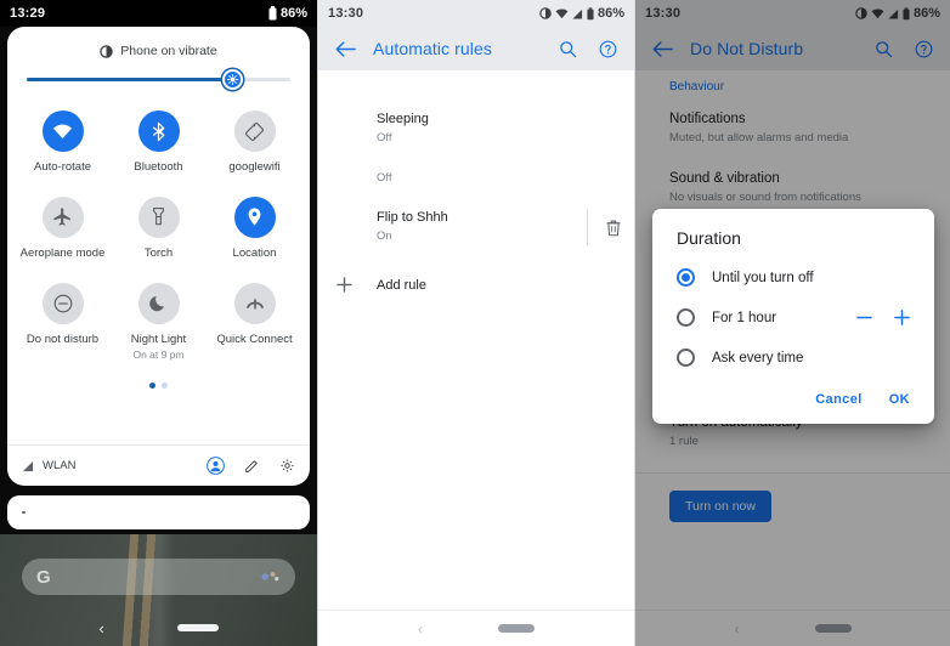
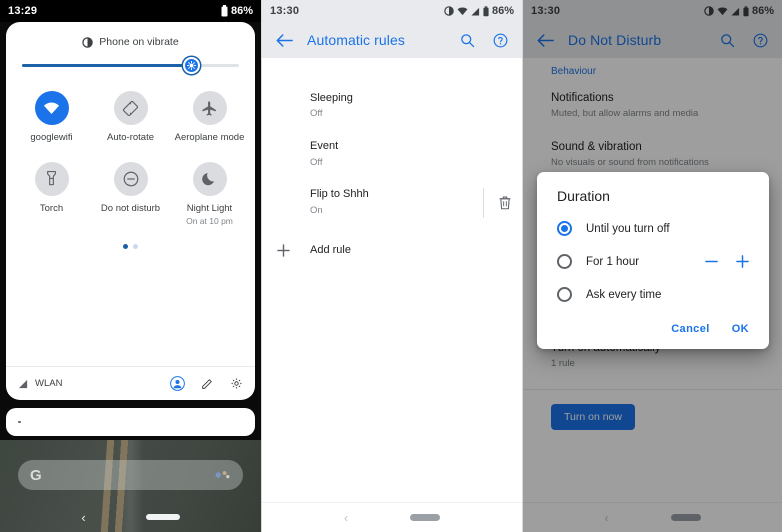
  13:29
  86%
  Phone on vibrate
- Auto-rotate
+ googlewifi
- Bluetooth
- googlewifi
+ Auto-rotate
  Aeroplane mode
  Torch
- Location
  Do not disturb
  Night Light
- On at 9 pm
+ On at 10 pm
- Quick Connect
  WLAN
  G
  ‹
  13:30
  86%
  Automatic rules
  Sleeping
  Off
+ Event
  Off
  Flip to Shhh
  On
  Add rule
  ‹
  13:30
  86%
  Do Not Disturb
  Behaviour
  Notifications
  Muted, but allow alarms and media
  Sound & vibration
  No visuals or sound from notifications
  1 rule
  Turn on now
  Duration
  Until you turn off
  For 1 hour
  Ask every time
  Cancel
  OK
  ‹
